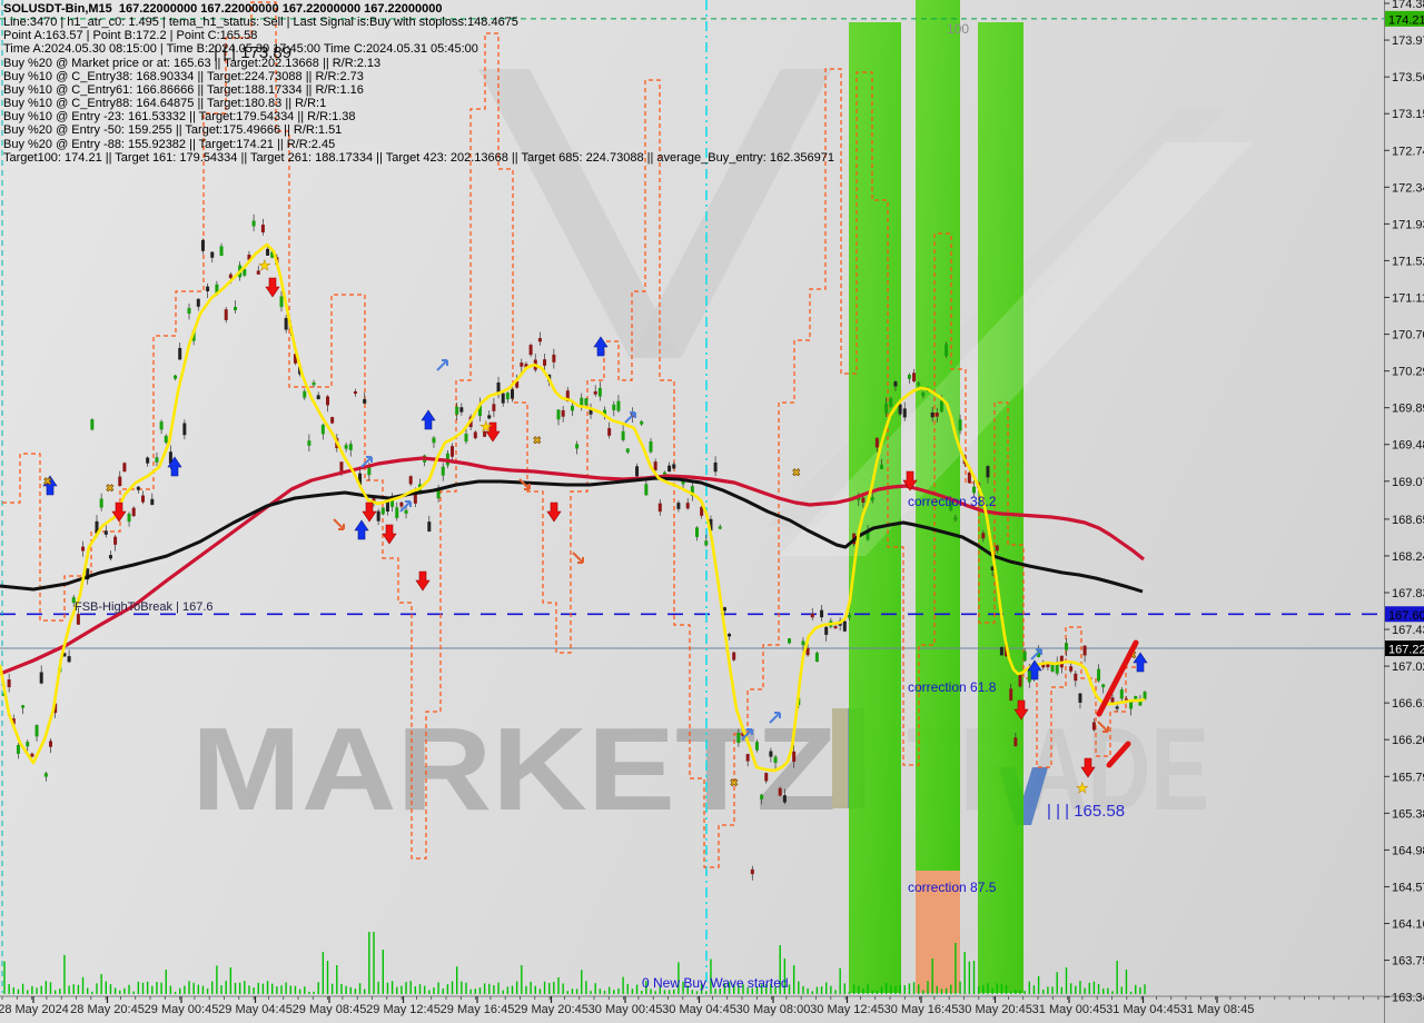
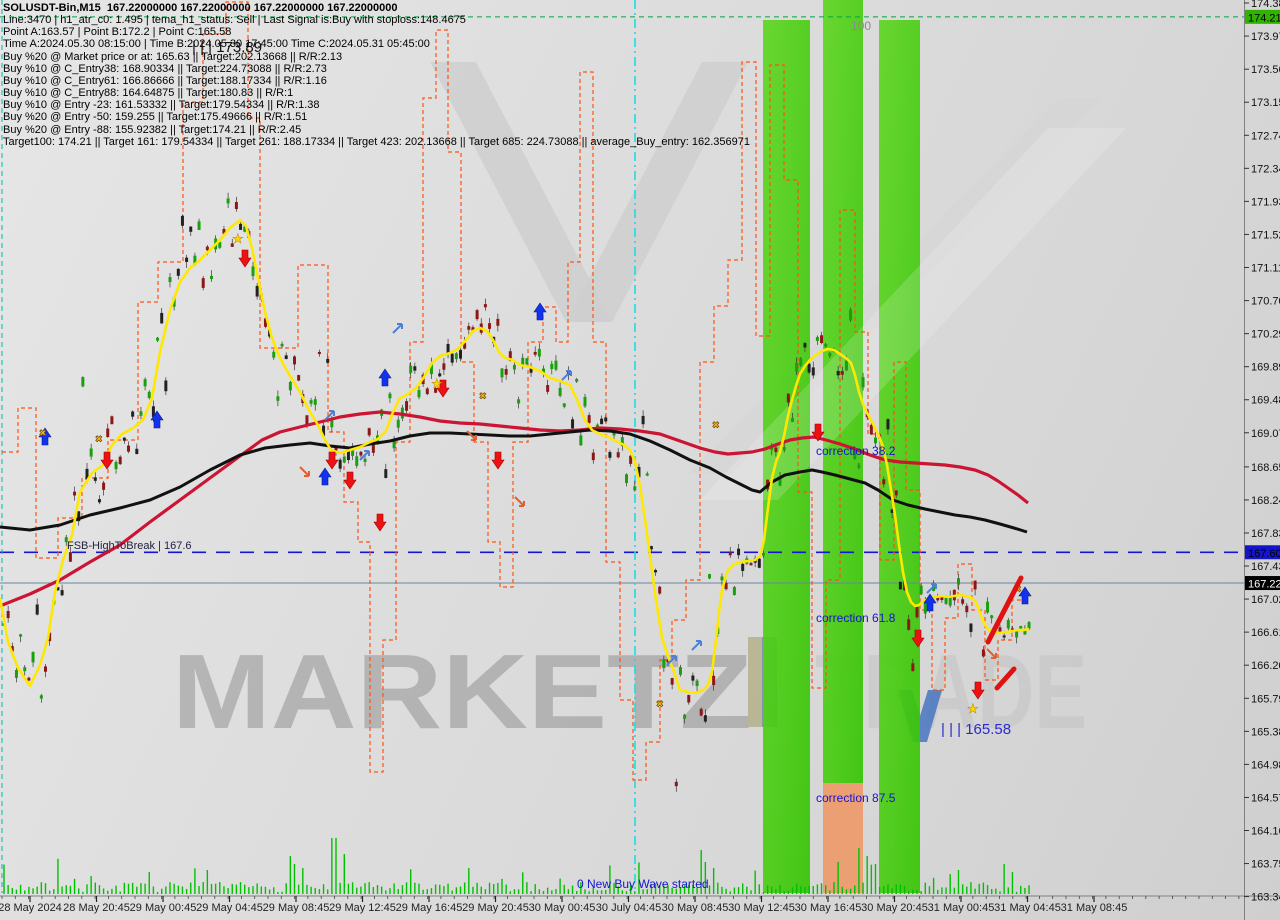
  MARKETZ
  ★
  ★
  ★
  ✖
  ✖
  ✖
  ✖
  ✖
  | | | 173.89
  100
  FSB-HighToBreak | 167.6
  correction 38.2
  correction 61.8
  correction 87.5
  | | | 165.58
  0 New Buy Wave started
  174.3
  173.9
  173.5
  173.1
  172.7
  172.3
  171.9
  171.5
  171.1
  170.7
  170.2
  169.8
  169.4
  169.0
  168.6
  168.2
  167.8
  167.4
  167.0
  166.6
  166.2
  165.7
  165.3
  164.9
  164.5
  164.1
  163.7
  163.3
  174.21
  167.60
  167.22
  28 May 2024
  28 May 20:45
  29 May 00:45
  29 May 04:45
  29 May 08:45
  29 May 12:45
  29 May 16:45
  29 May 20:45
  30 May 00:45
- 30 May 04:45
+ 30 July 04:45
- 30 May 08:00
+ 30 May 08:45
  30 May 12:45
  30 May 16:45
  30 May 20:45
  31 May 00:45
  31 May 04:45
  31 May 08:45
  SOLUSDT-Bin,M15 167.22000000 167.22000000 167.22000000 167.22000000
  Line:3470 | h1_atr_c0: 1.495 | tema_h1_status: Sell | Last Signal is:Buy with stoploss:148.4675
  Point A:163.57 | Point B:172.2 | Point C:165.58
  Time A:2024.05.30 08:15:00 | Time B:2024.05.30 17:45:00 Time C:2024.05.31 05:45:00
  Buy %20 @ Market price or at: 165.63 || Target:202.13668 || R/R:2.13
  Buy %10 @ C_Entry38: 168.90334 || Target:224.73088 || R/R:2.73
  Buy %10 @ C_Entry61: 166.86666 || Target:188.17334 || R/R:1.16
  Buy %10 @ C_Entry88: 164.64875 || Target:180.83 || R/R:1
  Buy %10 @ Entry -23: 161.53332 || Target:179.54334 || R/R:1.38
  Buy %20 @ Entry -50: 159.255 || Target:175.49666 || R/R:1.51
  Buy %20 @ Entry -88: 155.92382 || Target:174.21 || R/R:2.45
  Target100: 174.21 || Target 161: 179.54334 || Target 261: 188.17334 || Target 423: 202.13668 || Target 685: 224.73088 || average_Buy_entry: 162.356971
